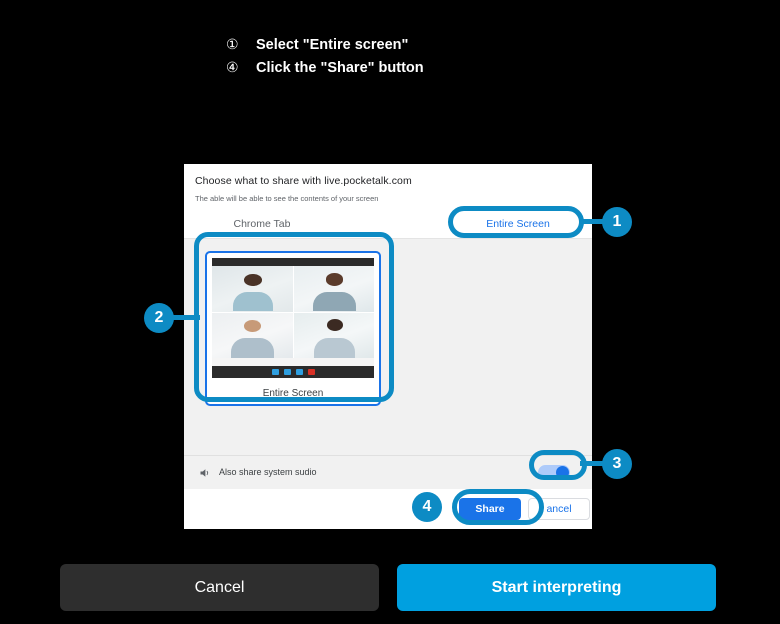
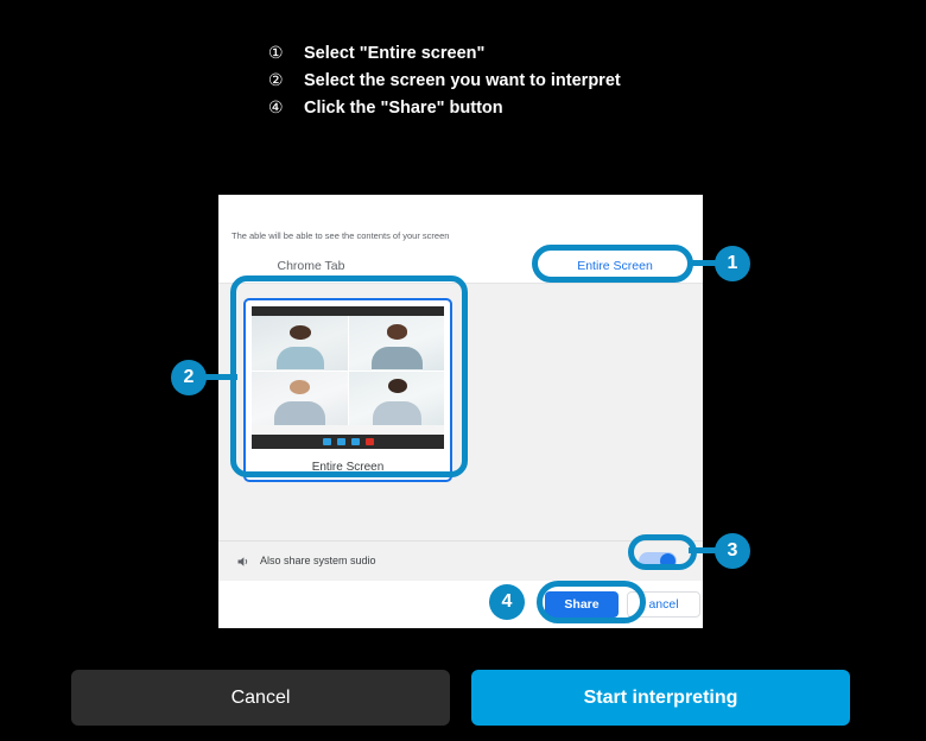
  ①
  Select "Entire screen"
+ ②
+ Select the screen you want to interpret
  ④
  Click the "Share" button
- Choose what to share with live.pocketalk.com
  The able will be able to see the contents of your screen
  Chrome Tab
  Entire Screen
  Entire Screen
  Also share system sudio
  Share
  ancel
  1
  2
  3
  4
  Cancel
  Start interpreting
